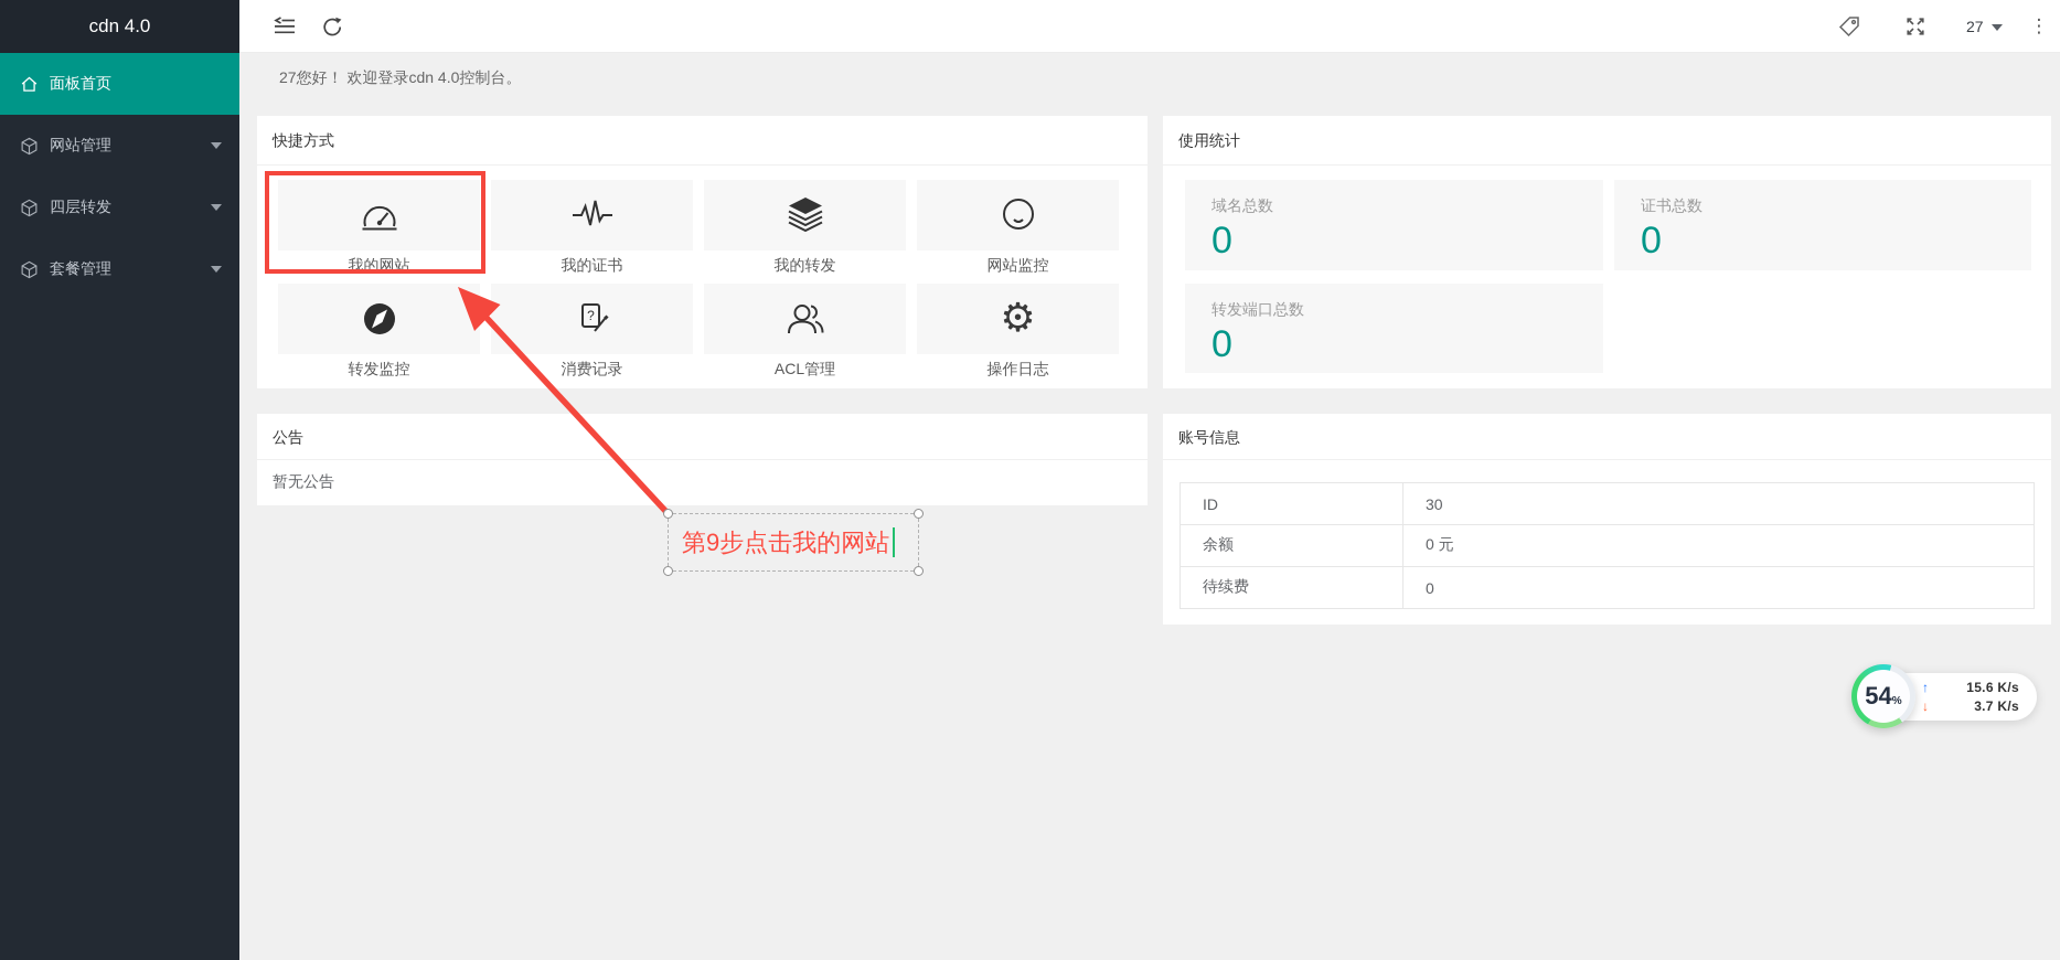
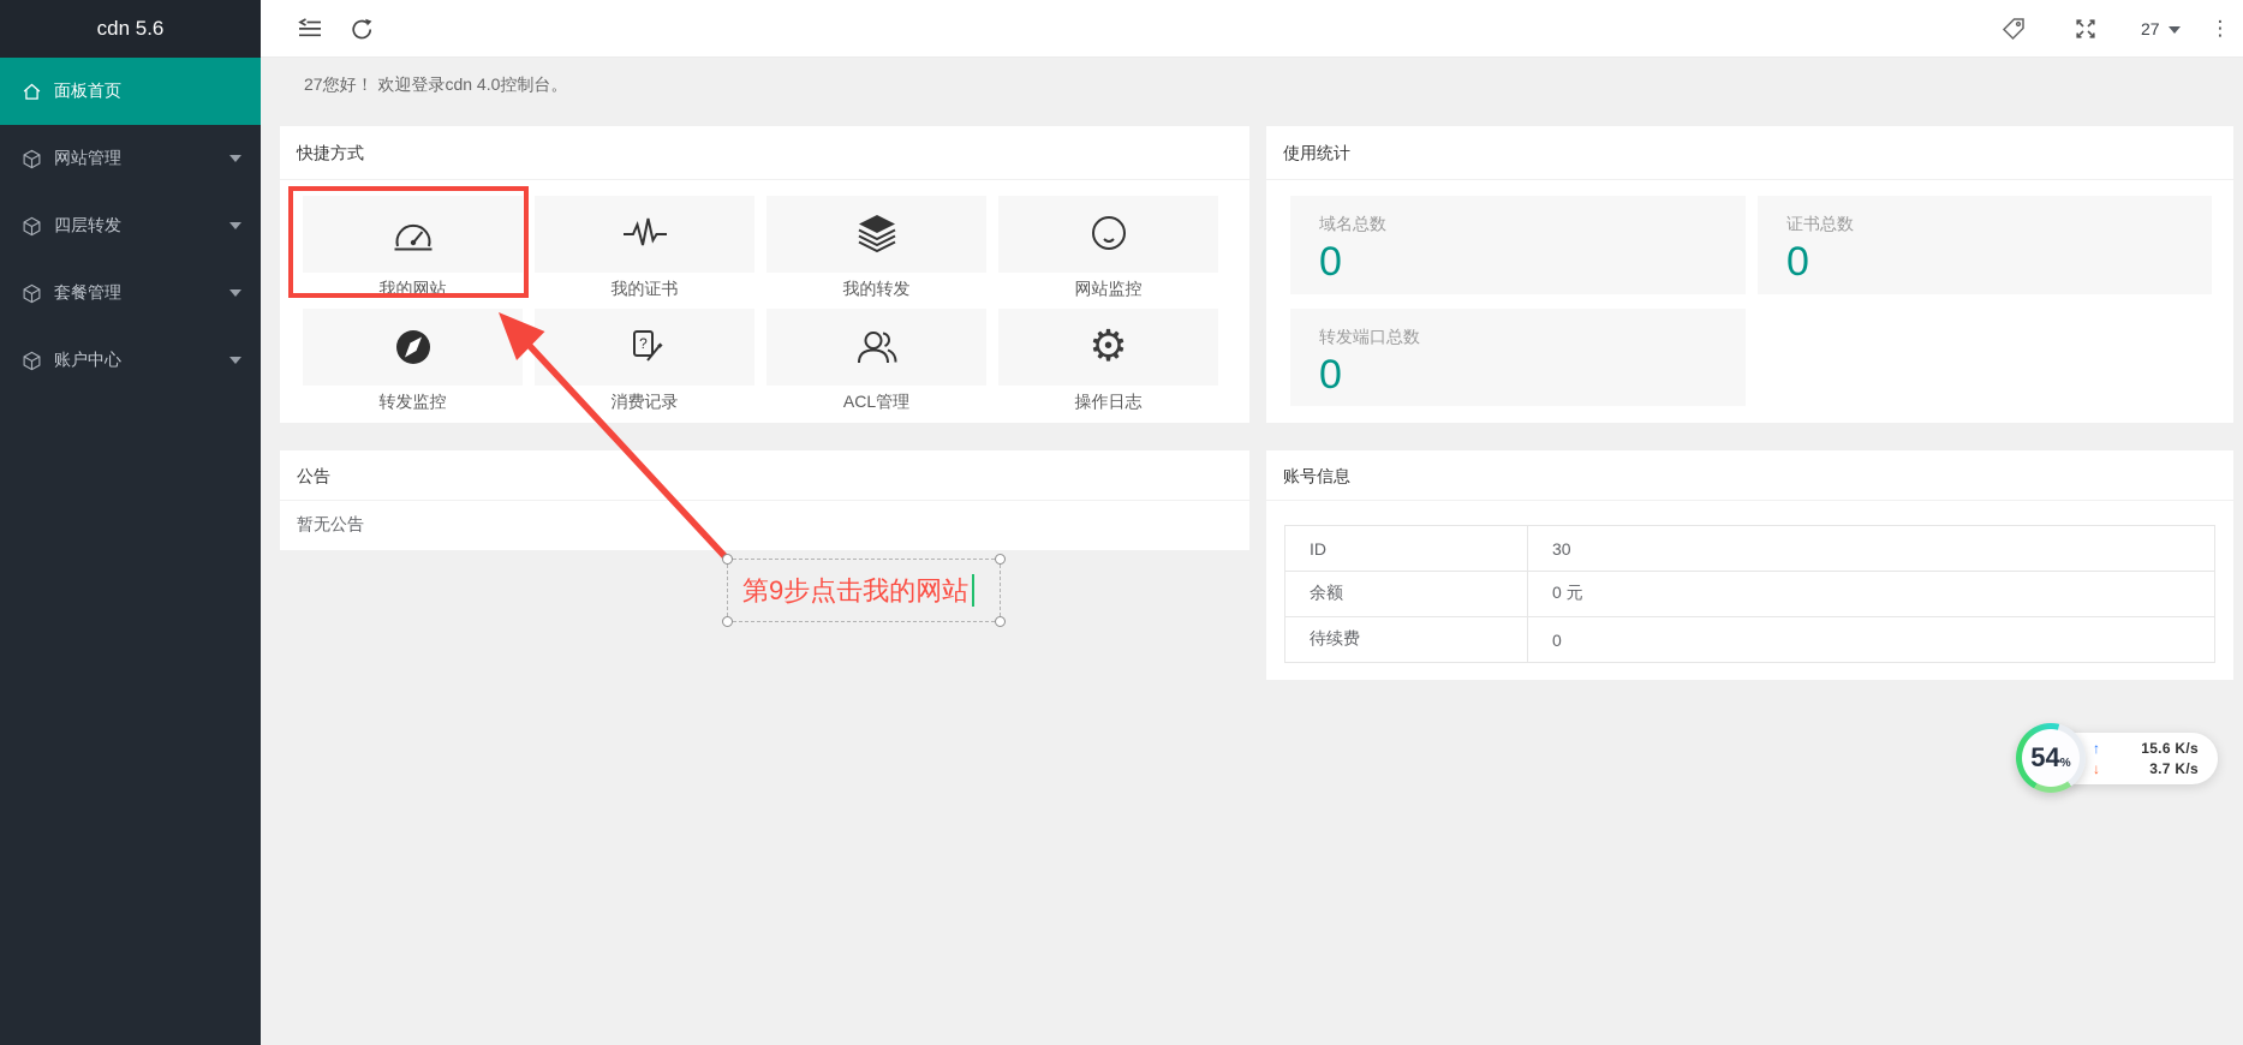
- cdn 4.0
+ cdn 5.6
  面板首页
  网站管理
  四层转发
  套餐管理
+ 账户中心
  27
  ⋮
  27您好！ 欢迎登录cdn 4.0控制台。
  快捷方式
  我的网站
  我的证书
  我的转发
  网站监控
  转发监控
  ?
  消费记录
  ACL管理
  ⚙
  操作日志
  使用统计
  域名总数
  0
  证书总数
  0
  转发端口总数
  0
  公告
  暂无公告
  账号信息
  ID	30
  余额	0 元
  待续费	0
  第9步点击我的网站
  ↑
  15.6 K/s
  ↓
  3.7 K/s
  54
  %
